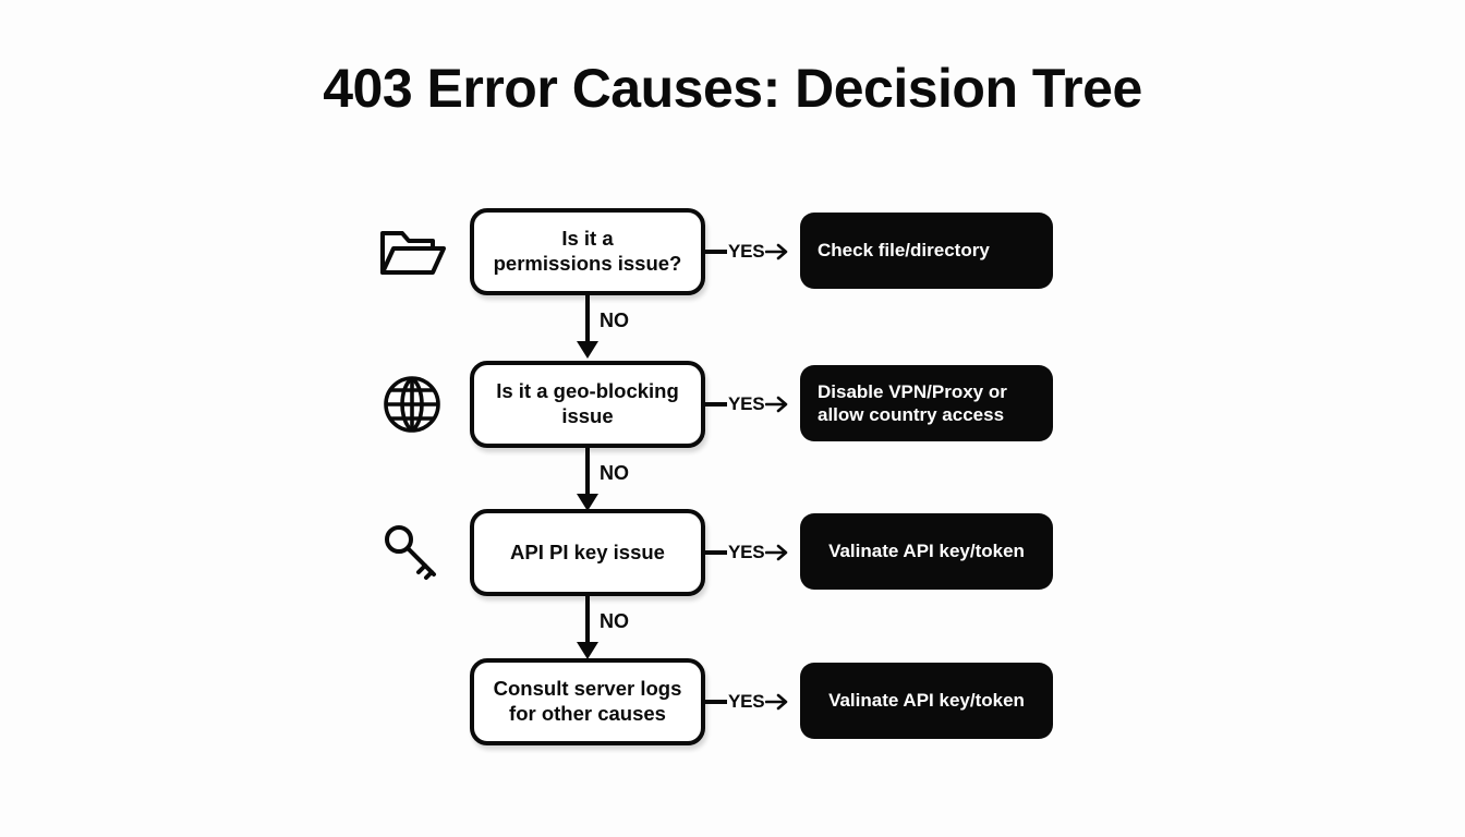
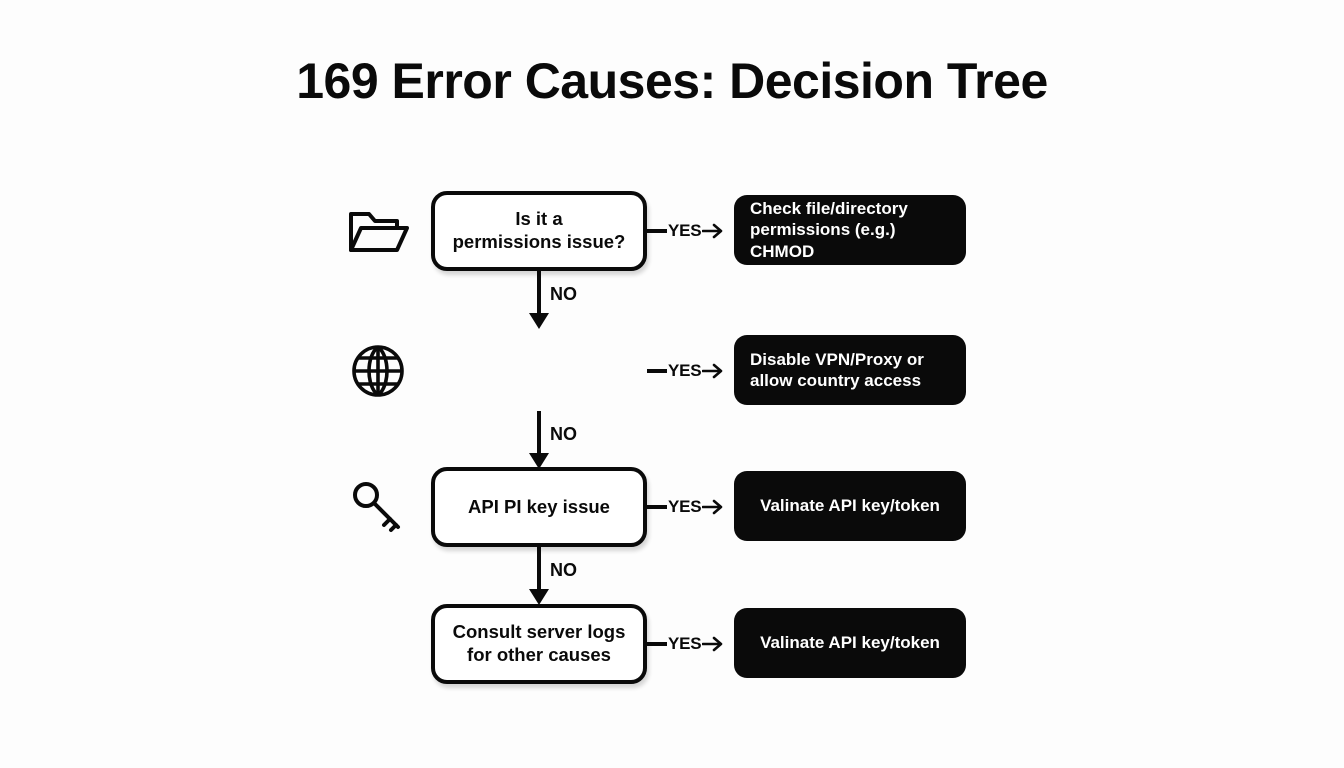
- 403 Error Causes: Decision Tree
+ 169 Error Causes: Decision Tree
  Is it a
  permissions issue?
  YES
  Check file/directory
+ permissions (e.g.) CHMOD
  NO
- Is it a geo-blocking
- issue
  YES
  Disable VPN/Proxy or
  allow country access
  NO
  API PI key issue
  YES
  Valinate API key/token
  NO
  Consult server logs
  for other causes
  YES
  Valinate API key/token
